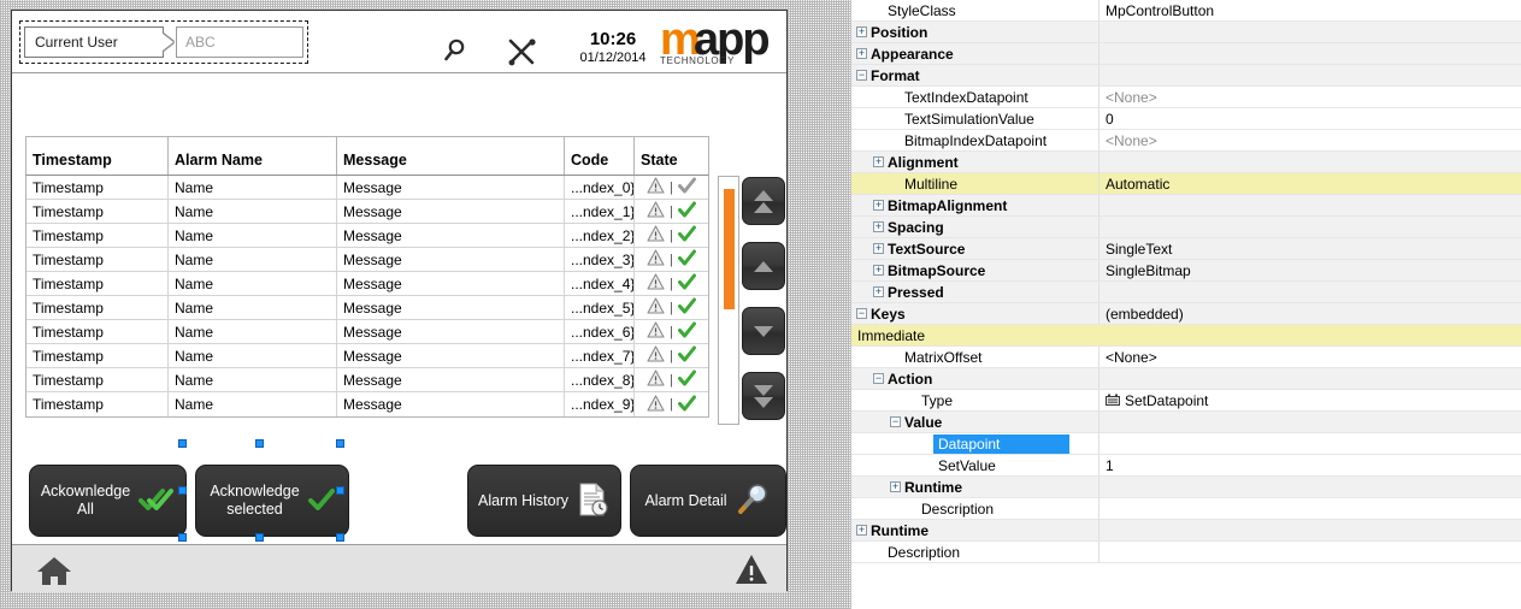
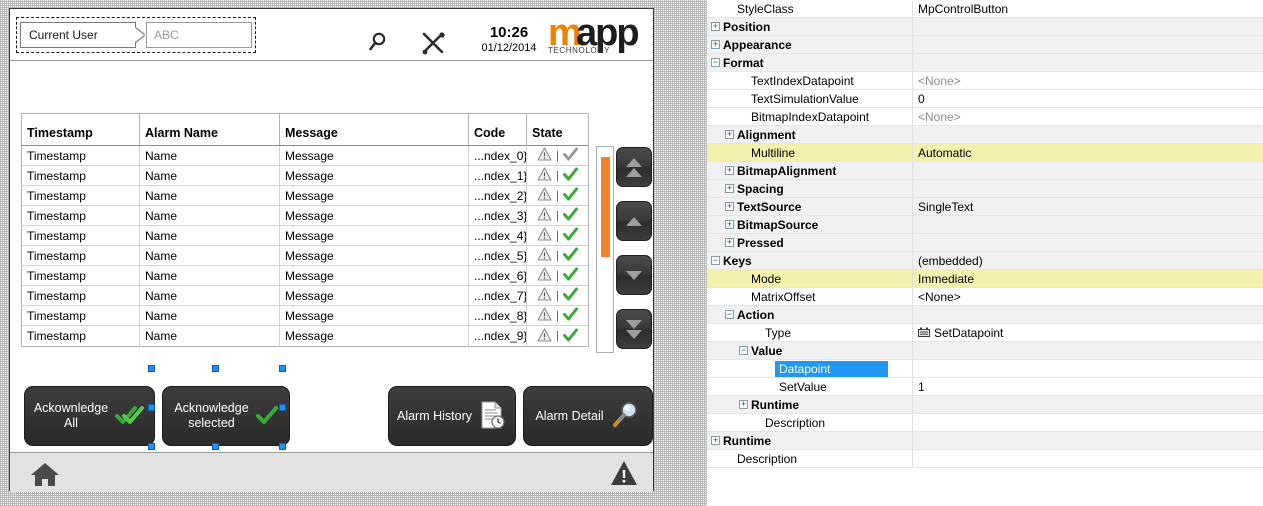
  Current User
  ABC
  10:26
  01/12/2014
  m
  app
  TECHNOLOGY
  Timestamp
  Alarm Name
  Message
  Code
  State
  Timestamp
  Name
  Message
  ...ndex_0}
  |
  Timestamp
  Name
  Message
  ...ndex_1}
  |
  Timestamp
  Name
  Message
  ...ndex_2}
  |
  Timestamp
  Name
  Message
  ...ndex_3}
  |
  Timestamp
  Name
  Message
  ...ndex_4}
  |
  Timestamp
  Name
  Message
  ...ndex_5}
  |
  Timestamp
  Name
  Message
  ...ndex_6}
  |
  Timestamp
  Name
  Message
  ...ndex_7}
  |
  Timestamp
  Name
  Message
  ...ndex_8}
  |
  Timestamp
  Name
  Message
  ...ndex_9}
  |
  Ackownledge
  All
  Acknowledge
  selected
  Alarm History
  Alarm Detail
  StyleClass
  MpControlButton
  +
  Position
  +
  Appearance
  −
  Format
  TextIndexDatapoint
  <None>
  TextSimulationValue
  0
  BitmapIndexDatapoint
  <None>
  +
  Alignment
  Multiline
  Automatic
  +
  BitmapAlignment
  +
  Spacing
  +
  TextSource
  SingleText
  +
  BitmapSource
- SingleBitmap
  +
  Pressed
  −
  Keys
  (embedded)
+ Mode
  Immediate
  MatrixOffset
  <None>
  −
  Action
  Type
  SetDatapoint
  −
  Value
  Datapoint
  SetValue
  1
  +
  Runtime
  Description
  +
  Runtime
  Description
